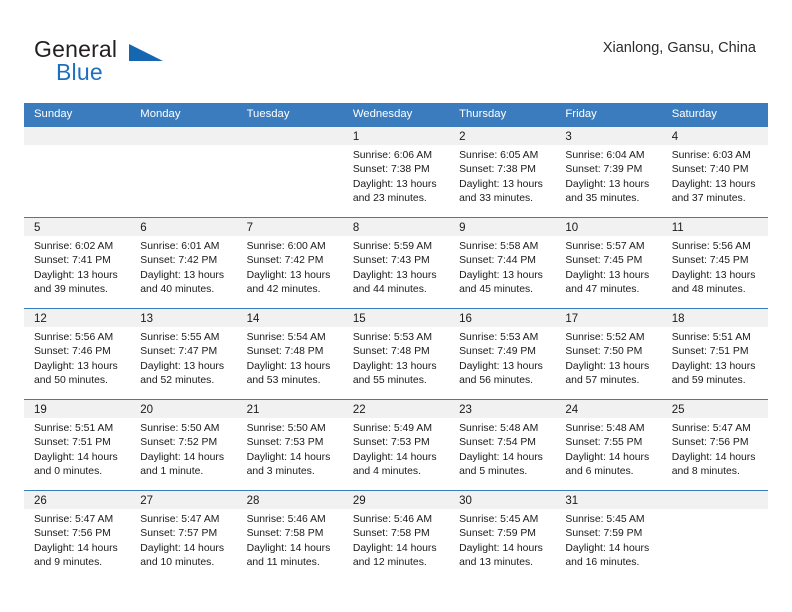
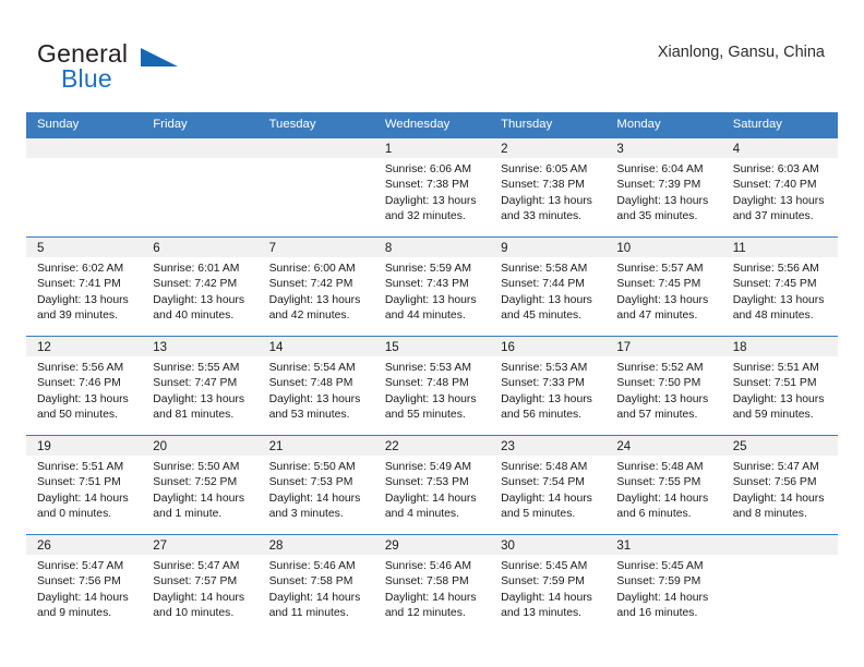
  General
  Blue
  Xianlong, Gansu, China
  Sunday
- Monday
+ Friday
  Tuesday
  Wednesday
  Thursday
- Friday
+ Monday
  Saturday
  1
  Sunrise: 6:06 AM
  Sunset: 7:38 PM
  Daylight: 13 hours
- and 23 minutes.
+ and 32 minutes.
  2
  Sunrise: 6:05 AM
  Sunset: 7:38 PM
  Daylight: 13 hours
  and 33 minutes.
  3
  Sunrise: 6:04 AM
  Sunset: 7:39 PM
  Daylight: 13 hours
  and 35 minutes.
  4
  Sunrise: 6:03 AM
  Sunset: 7:40 PM
  Daylight: 13 hours
  and 37 minutes.
  5
  Sunrise: 6:02 AM
  Sunset: 7:41 PM
  Daylight: 13 hours
  and 39 minutes.
  6
  Sunrise: 6:01 AM
  Sunset: 7:42 PM
  Daylight: 13 hours
  and 40 minutes.
  7
  Sunrise: 6:00 AM
  Sunset: 7:42 PM
  Daylight: 13 hours
  and 42 minutes.
  8
  Sunrise: 5:59 AM
  Sunset: 7:43 PM
  Daylight: 13 hours
  and 44 minutes.
  9
  Sunrise: 5:58 AM
  Sunset: 7:44 PM
  Daylight: 13 hours
  and 45 minutes.
  10
  Sunrise: 5:57 AM
  Sunset: 7:45 PM
  Daylight: 13 hours
  and 47 minutes.
  11
  Sunrise: 5:56 AM
  Sunset: 7:45 PM
  Daylight: 13 hours
  and 48 minutes.
  12
  Sunrise: 5:56 AM
  Sunset: 7:46 PM
  Daylight: 13 hours
  and 50 minutes.
  13
  Sunrise: 5:55 AM
  Sunset: 7:47 PM
  Daylight: 13 hours
- and 52 minutes.
+ and 81 minutes.
  14
  Sunrise: 5:54 AM
  Sunset: 7:48 PM
  Daylight: 13 hours
  and 53 minutes.
  15
  Sunrise: 5:53 AM
  Sunset: 7:48 PM
  Daylight: 13 hours
  and 55 minutes.
  16
  Sunrise: 5:53 AM
- Sunset: 7:49 PM
+ Sunset: 7:33 PM
  Daylight: 13 hours
  and 56 minutes.
  17
  Sunrise: 5:52 AM
  Sunset: 7:50 PM
  Daylight: 13 hours
  and 57 minutes.
  18
  Sunrise: 5:51 AM
  Sunset: 7:51 PM
  Daylight: 13 hours
  and 59 minutes.
  19
  Sunrise: 5:51 AM
  Sunset: 7:51 PM
  Daylight: 14 hours
  and 0 minutes.
  20
  Sunrise: 5:50 AM
  Sunset: 7:52 PM
  Daylight: 14 hours
  and 1 minute.
  21
  Sunrise: 5:50 AM
  Sunset: 7:53 PM
  Daylight: 14 hours
  and 3 minutes.
  22
  Sunrise: 5:49 AM
  Sunset: 7:53 PM
  Daylight: 14 hours
  and 4 minutes.
  23
  Sunrise: 5:48 AM
  Sunset: 7:54 PM
  Daylight: 14 hours
  and 5 minutes.
  24
  Sunrise: 5:48 AM
  Sunset: 7:55 PM
  Daylight: 14 hours
  and 6 minutes.
  25
  Sunrise: 5:47 AM
  Sunset: 7:56 PM
  Daylight: 14 hours
  and 8 minutes.
  26
  Sunrise: 5:47 AM
  Sunset: 7:56 PM
  Daylight: 14 hours
  and 9 minutes.
  27
  Sunrise: 5:47 AM
  Sunset: 7:57 PM
  Daylight: 14 hours
  and 10 minutes.
  28
  Sunrise: 5:46 AM
  Sunset: 7:58 PM
  Daylight: 14 hours
  and 11 minutes.
  29
  Sunrise: 5:46 AM
  Sunset: 7:58 PM
  Daylight: 14 hours
  and 12 minutes.
  30
  Sunrise: 5:45 AM
  Sunset: 7:59 PM
  Daylight: 14 hours
  and 13 minutes.
  31
  Sunrise: 5:45 AM
  Sunset: 7:59 PM
  Daylight: 14 hours
  and 16 minutes.
